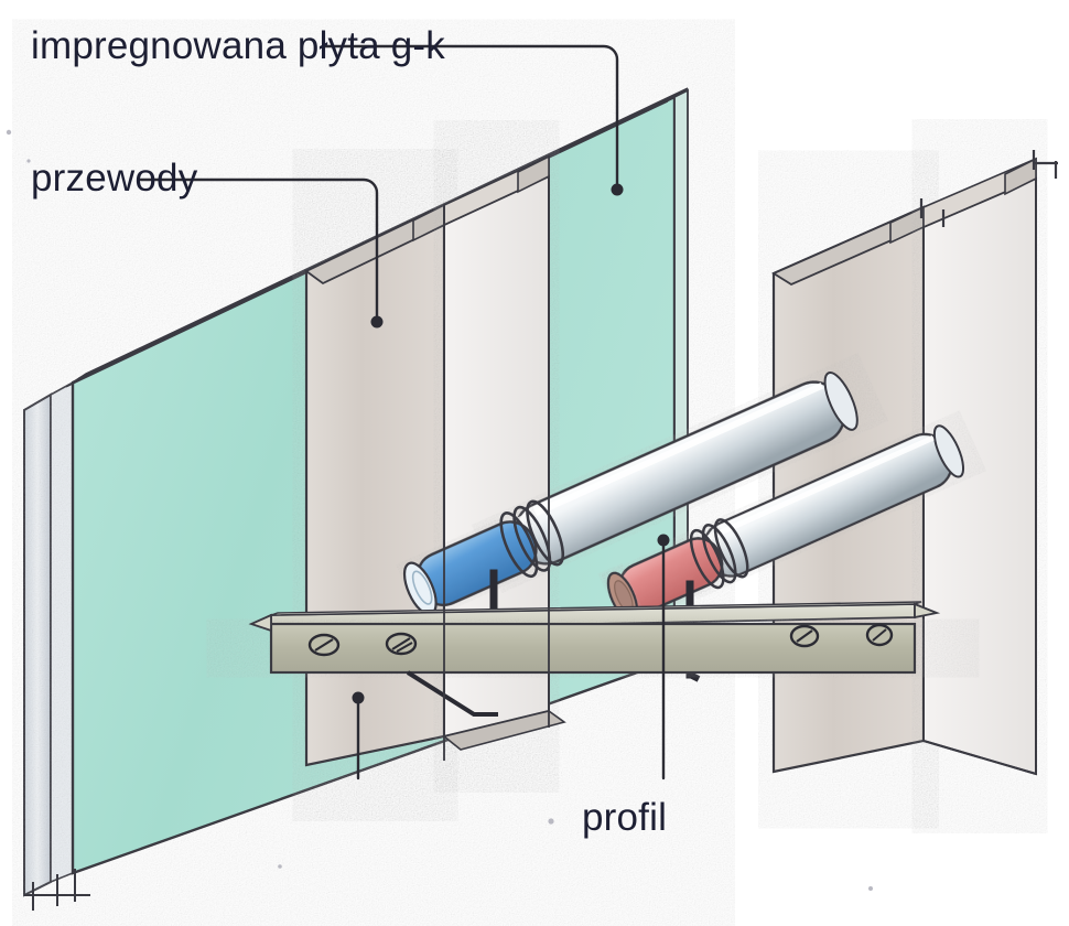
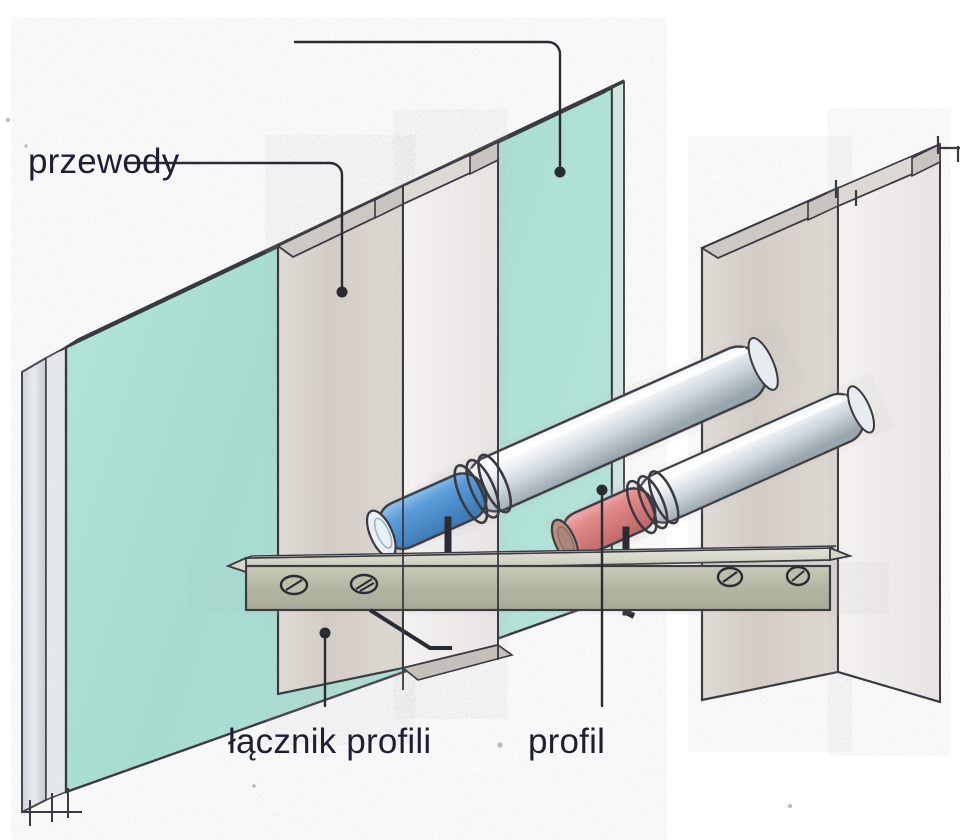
- impregnowana płyta g-k
  przewody
+ łącznik profili
  profil
